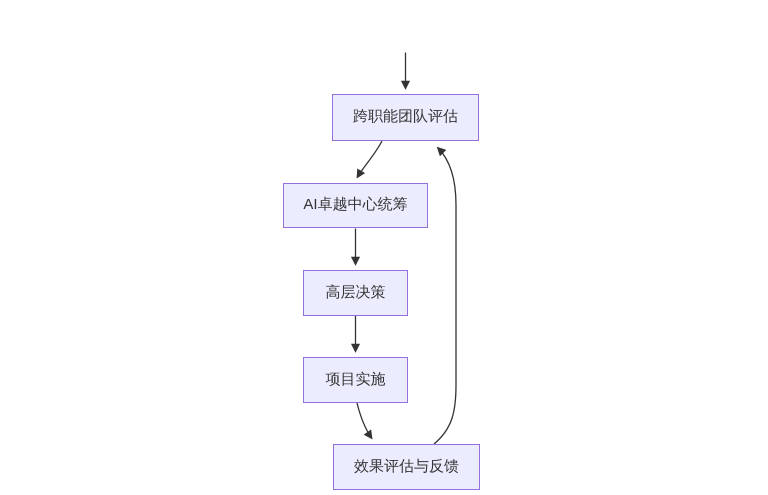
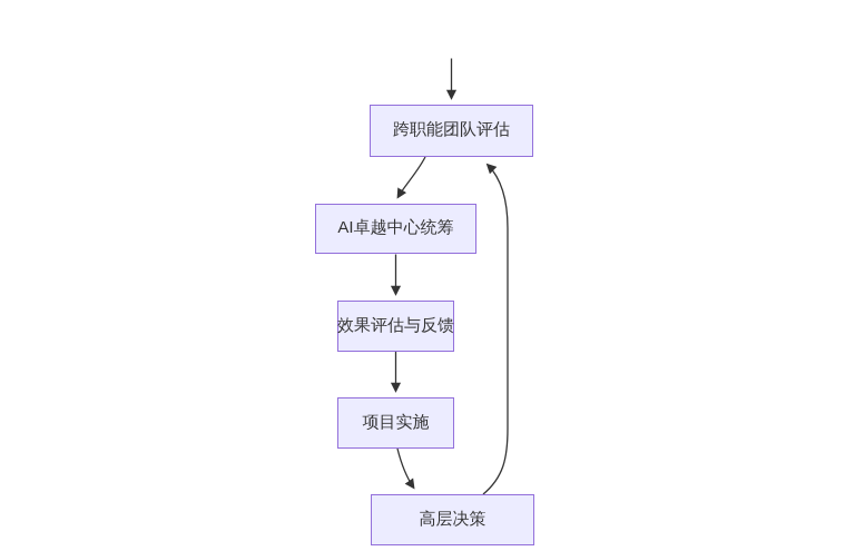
  跨职能团队评估
  AI卓越中心统筹
- 高层决策
+ 效果评估与反馈
  项目实施
- 效果评估与反馈
+ 高层决策
